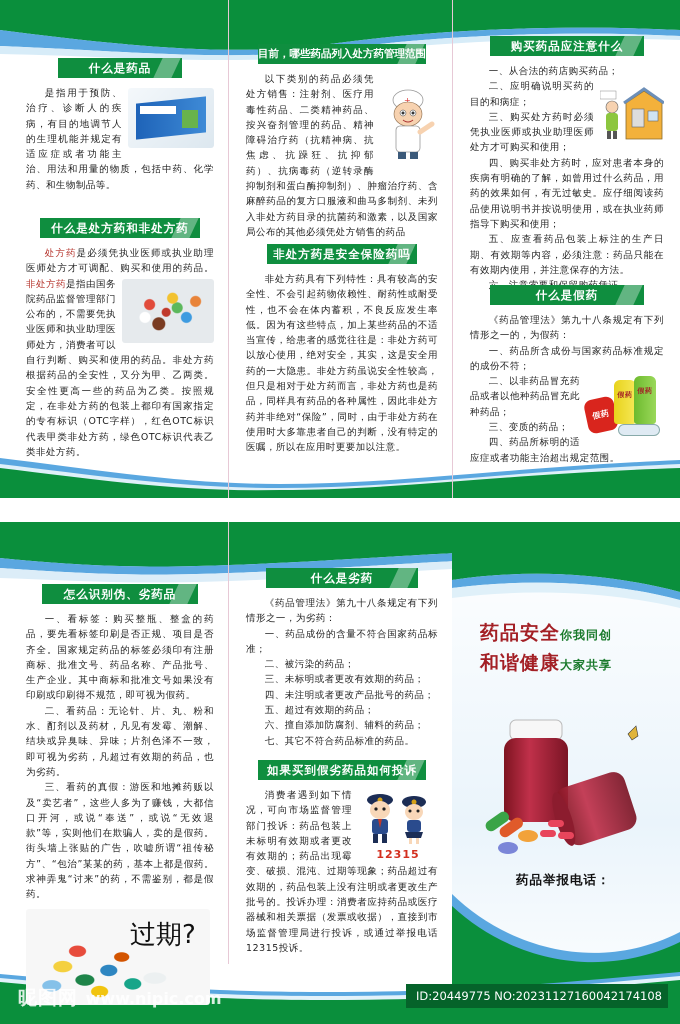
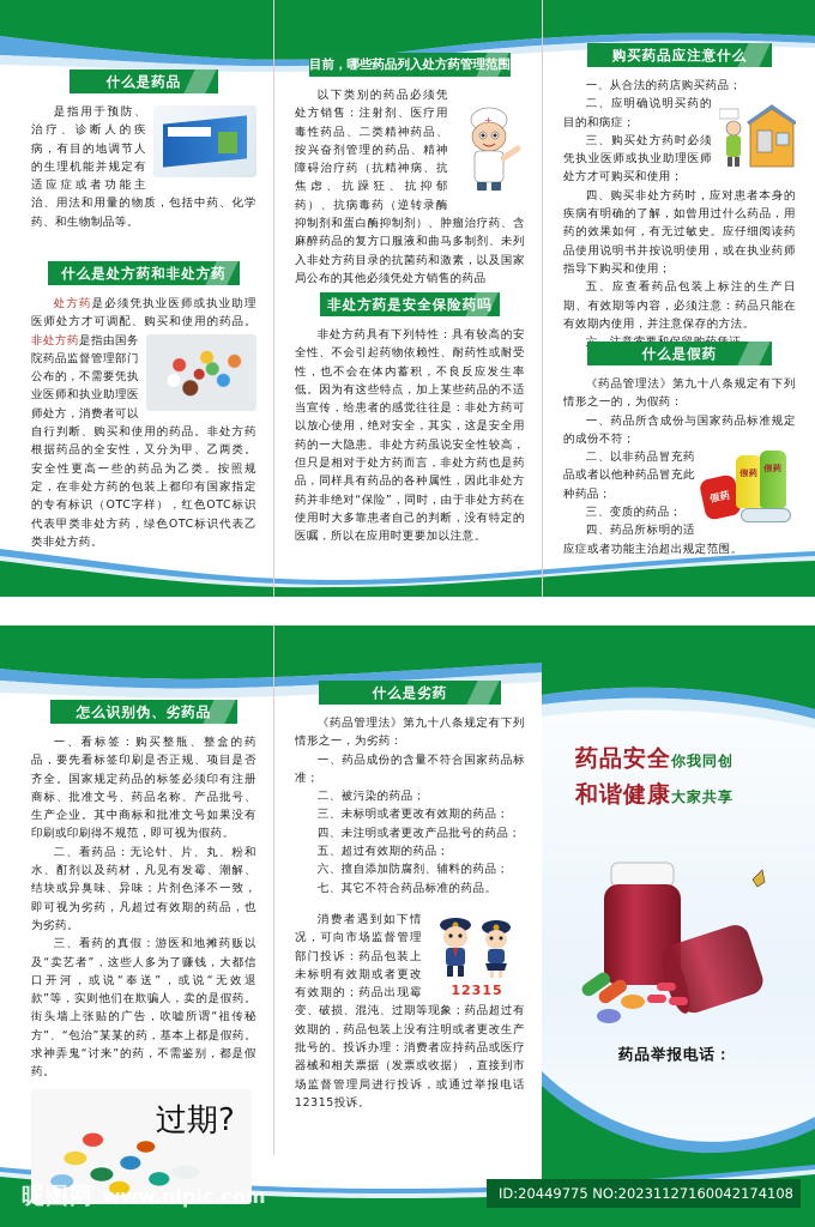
  什么是药品
  是指用于预防、治疗、诊断人的疾病，有目的地调节人的生理机能并规定有适应症或者功能主治、用法和用量的物质，包括中药、化学药、和生物制品等。
  什么是处方药和非处方药
  处方药是必须凭执业医师或执业助理医师处方才可调配、购买和使用的药品。非处方药是指由国务院药品监督管理部门公布的，不需要凭执业医师和执业助理医师处方，消费者可以自行判断、购买和使用的药品。非处方药根据药品的全安性，又分为甲、乙两类。安全性更高一些的药品为乙类。按照规定，在非处方药的包装上都印有国家指定的专有标识（OTC字样），红色OTC标识代表甲类非处方药，绿色OTC标识代表乙类非处方药。
  目前，哪些药品列入处方药管理范围
  +
  以下类别的药品必须凭处方销售：注射剂、医疗用毒性药品、二类精神药品、按兴奋剂管理的药品、精神障碍治疗药（抗精神病、抗焦虑、抗躁狂、抗抑郁药）、抗病毒药（逆转录酶抑制剂和蛋白酶抑制剂）、肿瘤治疗药、含麻醉药品的复方口服液和曲马多制剂、未列入非处方药目录的抗菌药和激素，以及国家局公布的其他必须凭处方销售的药品
  非处方药是安全保险药吗
  非处方药具有下列特性：具有较高的安全性、不会引起药物依赖性、耐药性或耐受性，也不会在体内蓄积，不良反应发生率低。因为有这些特点，加上某些药品的不适当宣传，给患者的感觉往往是：非处方药可以放心使用，绝对安全，其实，这是安全用药的一大隐患。非处方药虽说安全性较高，但只是相对于处方药而言，非处方药也是药品，同样具有药品的各种属性，因此非处方药并非绝对“保险”，同时，由于非处方药在使用时大多靠患者自己的判断，没有特定的医嘱，所以在应用时更要加以注意。
  购买药品应注意什么
  一、从合法的药店购买药品；
  二、应明确说明买药的目的和病症；
  三、购买处方药时必须凭执业医师或执业助理医师处方才可购买和使用；
  四、购买非处方药时，应对患者本身的疾病有明确的了解，如曾用过什么药品，用药的效果如何，有无过敏史。应仔细阅读药品使用说明书并按说明使用，或在执业药师指导下购买和使用；
  五、应查看药品包装上标注的生产日期、有效期等内容，必须注意：药品只能在有效期内使用，并注意保存的方法。
  什么是假药
  《药品管理法》第九十八条规定有下列情形之一的，为假药：
  一、药品所含成份与国家药品标准规定的成份不符；
  假药
  假药
  二、以非药品冒充药品或者以他种药品冒充此种药品；
  三、变质的药品；
  四、药品所标明的适应症或者功能主治超出规定范围。
  怎么识别伪、劣药品
  一、看标签：购买整瓶、整盒的药品，要先看标签印刷是否正规、项目是否齐全。国家规定药品的标签必须印有注册商标、批准文号、药品名称、产品批号、生产企业。其中商标和批准文号如果没有印刷或印刷得不规范，即可视为假药。
  二、看药品：无论针、片、丸、粉和水、酊剂以及药材，凡见有发霉、潮解、结块或异臭味、异味；片剂色泽不一致，即可视为劣药，凡超过有效期的药品，也为劣药。
  三、看药的真假：游医和地摊药贩以及“卖艺者”，这些人多为了赚钱，大都信口开河，或说“奉送”，或说“无效退款”等，实则他们在欺骗人，卖的是假药。街头墙上张贴的广告，吹嘘所谓“祖传秘方”、“包治”某某的药，基本上都是假药。求神弄鬼“讨来”的药，不需鉴别，都是假药。
  过期?
  什么是劣药
  《药品管理法》第九十八条规定有下列情形之一，为劣药：
  一、药品成份的含量不符合国家药品标准；
  二、被污染的药品；
  三、未标明或者更改有效期的药品；
  四、未注明或者更改产品批号的药品；
  五、超过有效期的药品；
  六、擅自添加防腐剂、辅料的药品；
  七、其它不符合药品标准的药品。
- 如果买到假劣药品如何投诉
  12315
  消费者遇到如下情况，可向市场监督管理部门投诉：药品包装上未标明有效期或者更改有效期的；药品出现霉变、破损、混沌、过期等现象；药品超过有效期的，药品包装上没有注明或者更改生产批号的。投诉办理：消费者应持药品或医疗器械和相关票据（发票或收据），直接到市场监督管理局进行投诉，或通过举报电话12315投诉。
  药品安全你我同创
  和谐健康大家共享
  药品举报电话：
  昵图网 www.nipic.com
  ID:20449775 NO:20231127160042174108
